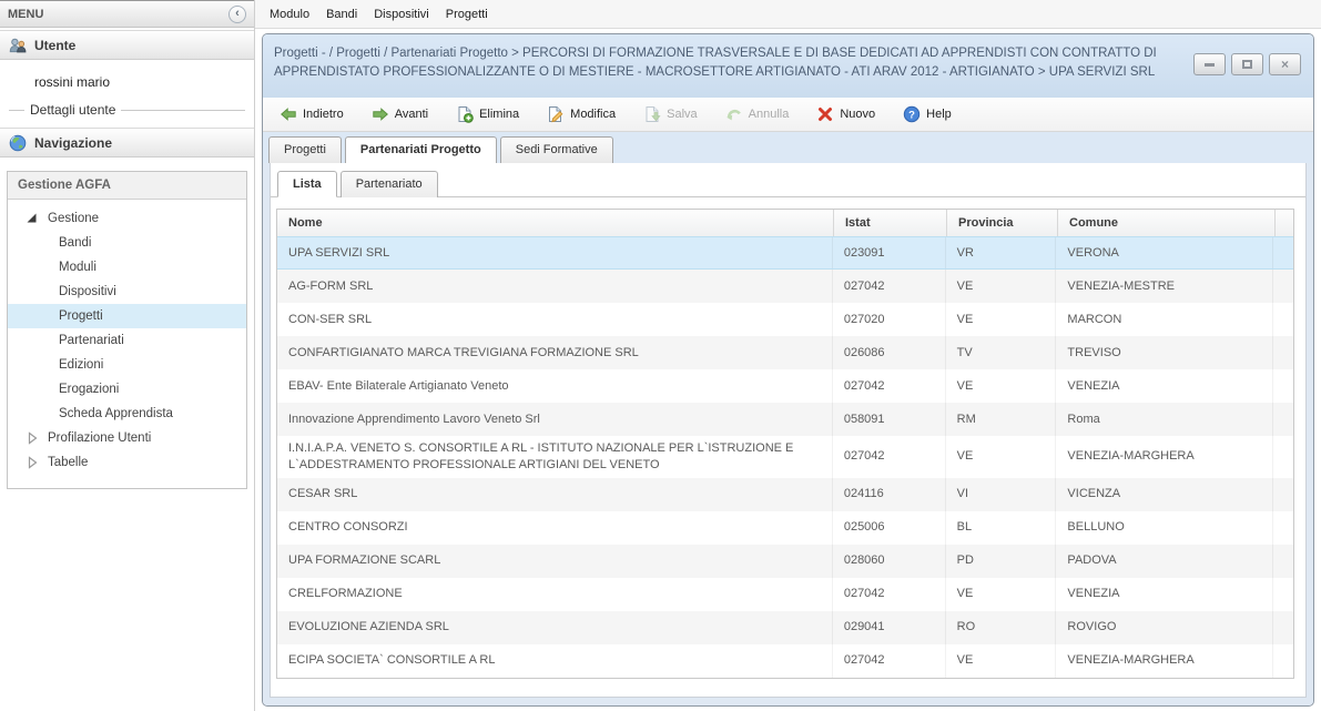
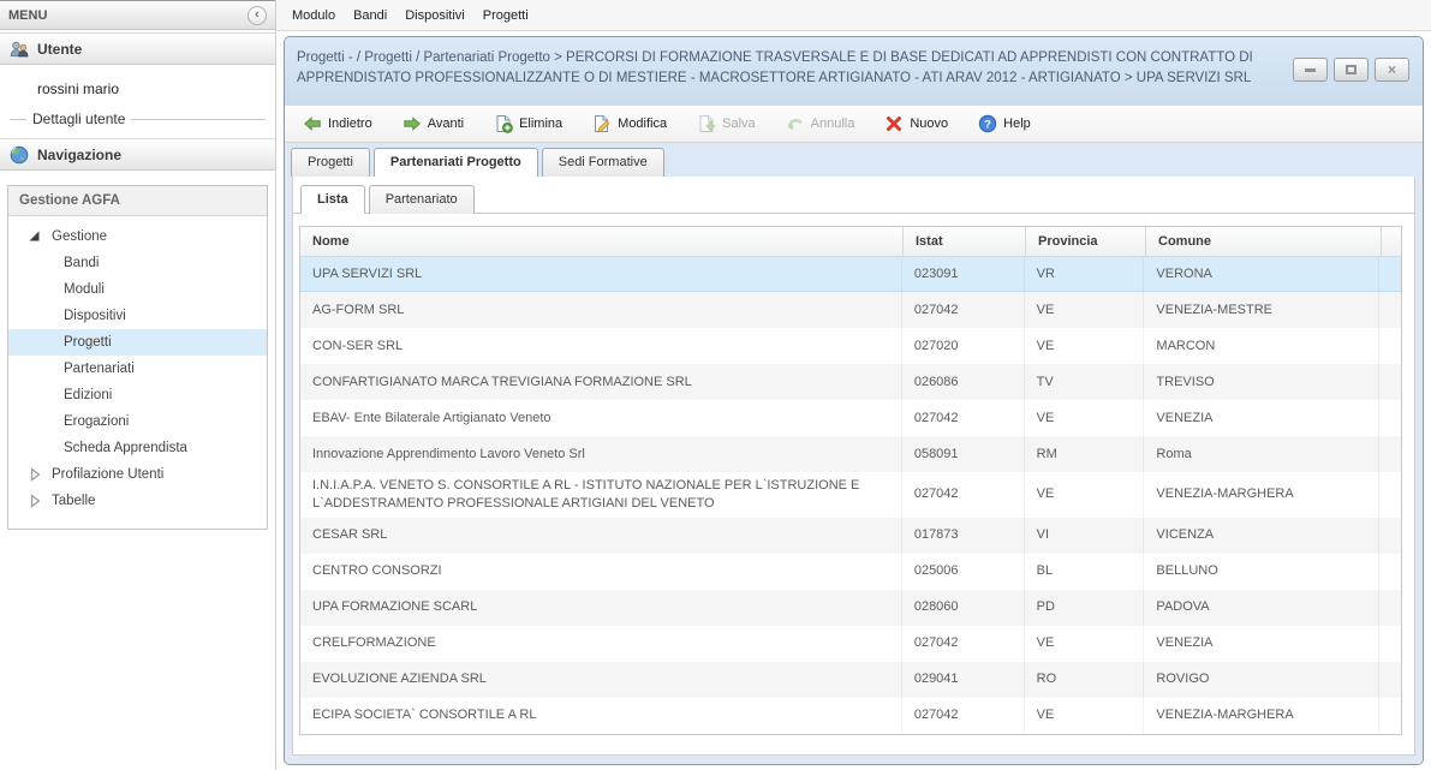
  MENU
  ‹
  Utente
  rossini mario
  Dettagli utente
  Navigazione
  Gestione AGFA
  Gestione
  Bandi
  Moduli
  Dispositivi
  Progetti
  Partenariati
  Edizioni
  Erogazioni
  Scheda Apprendista
  Profilazione Utenti
  Tabelle
  Modulo
  Bandi
  Dispositivi
  Progetti
  Progetti - / Progetti / Partenariati Progetto > PERCORSI DI FORMAZIONE TRASVERSALE E DI BASE DEDICATI AD APPRENDISTI CON CONTRATTO DI APPRENDISTATO PROFESSIONALIZZANTE O DI MESTIERE - MACROSETTORE ARTIGIANATO - ATI ARAV 2012 - ARTIGIANATO > UPA SERVIZI SRL
  ×
  Indietro
  Avanti
  Elimina
  Modifica
  Salva
  Annulla
  Nuovo
  ?
  Help
  Progetti
  Partenariati Progetto
  Sedi Formative
  Lista
  Partenariato
  Nome
  Istat
  Provincia
  Comune
  UPA SERVIZI SRL
  023091
  VR
  VERONA
  AG-FORM SRL
  027042
  VE
  VENEZIA-MESTRE
  CON-SER SRL
  027020
  VE
  MARCON
  CONFARTIGIANATO MARCA TREVIGIANA FORMAZIONE SRL
  026086
  TV
  TREVISO
  EBAV- Ente Bilaterale Artigianato Veneto
  027042
  VE
  VENEZIA
  Innovazione Apprendimento Lavoro Veneto Srl
  058091
  RM
  Roma
  I.N.I.A.P.A. VENETO S. CONSORTILE A RL - ISTITUTO NAZIONALE PER L`ISTRUZIONE E L`ADDESTRAMENTO PROFESSIONALE ARTIGIANI DEL VENETO
  027042
  VE
  VENEZIA-MARGHERA
  CESAR SRL
- 024116
+ 017873
  VI
  VICENZA
  CENTRO CONSORZI
  025006
  BL
  BELLUNO
  UPA FORMAZIONE SCARL
  028060
  PD
  PADOVA
  CRELFORMAZIONE
  027042
  VE
  VENEZIA
  EVOLUZIONE AZIENDA SRL
  029041
  RO
  ROVIGO
  ECIPA SOCIETA` CONSORTILE A RL
  027042
  VE
  VENEZIA-MARGHERA
